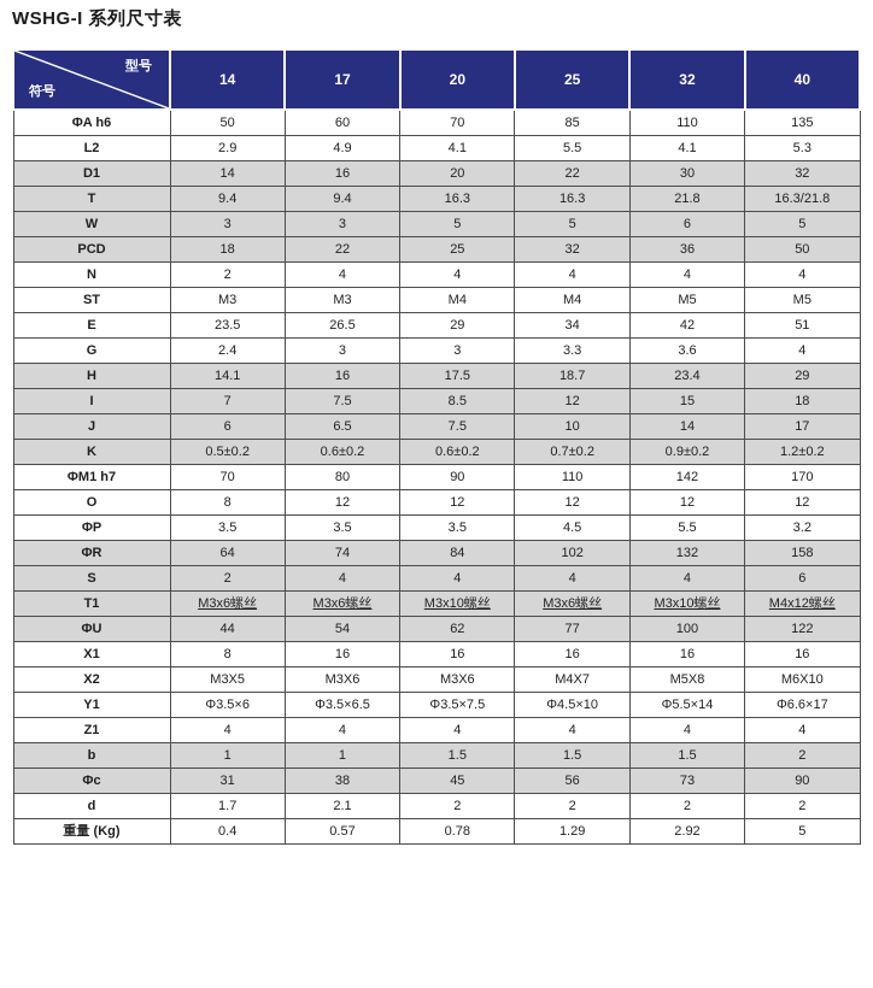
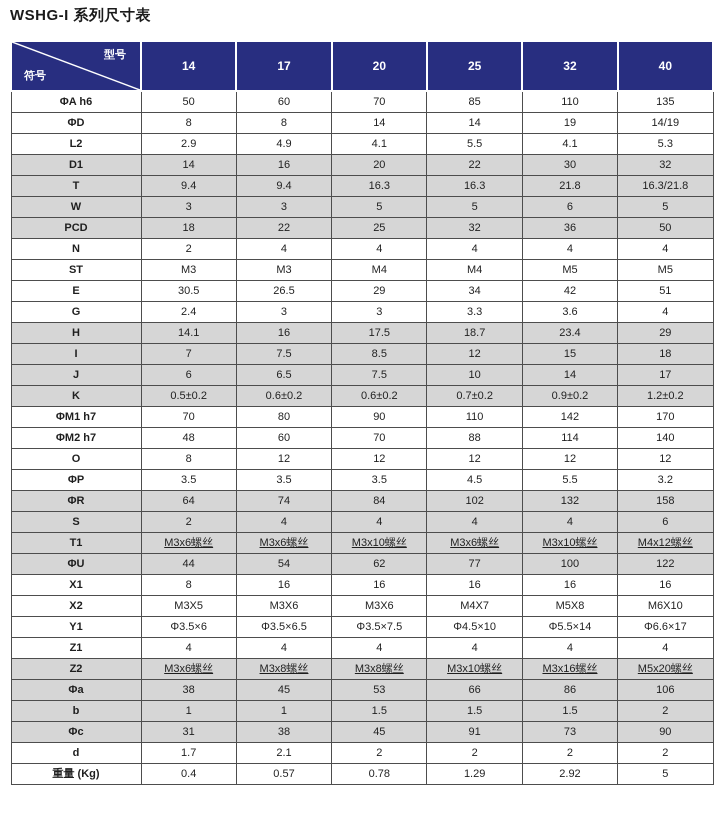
  WSHG-I 系列尺寸表
  型号 符号	14	17	20	25	32	40
  ΦA h6	50	60	70	85	110	135
+ ΦD	8	8	14	14	19	14/19
  L2	2.9	4.9	4.1	5.5	4.1	5.3
  D1	14	16	20	22	30	32
  T	9.4	9.4	16.3	16.3	21.8	16.3/21.8
  W	3	3	5	5	6	5
  PCD	18	22	25	32	36	50
  N	2	4	4	4	4	4
  ST	M3	M3	M4	M4	M5	M5
- E	23.5	26.5	29	34	42	51
+ E	30.5	26.5	29	34	42	51
  G	2.4	3	3	3.3	3.6	4
  H	14.1	16	17.5	18.7	23.4	29
  I	7	7.5	8.5	12	15	18
  J	6	6.5	7.5	10	14	17
  K	0.5±0.2	0.6±0.2	0.6±0.2	0.7±0.2	0.9±0.2	1.2±0.2
  ΦM1 h7	70	80	90	110	142	170
+ ΦM2 h7	48	60	70	88	114	140
  O	8	12	12	12	12	12
  ΦP	3.5	3.5	3.5	4.5	5.5	3.2
  ΦR	64	74	84	102	132	158
  S	2	4	4	4	4	6
  T1	M3x6螺丝	M3x6螺丝	M3x10螺丝	M3x6螺丝	M3x10螺丝	M4x12螺丝
  ΦU	44	54	62	77	100	122
  X1	8	16	16	16	16	16
  X2	M3X5	M3X6	M3X6	M4X7	M5X8	M6X10
  Y1	Φ3.5×6	Φ3.5×6.5	Φ3.5×7.5	Φ4.5×10	Φ5.5×14	Φ6.6×17
  Z1	4	4	4	4	4	4
+ Z2	M3x6螺丝	M3x8螺丝	M3x8螺丝	M3x10螺丝	M3x16螺丝	M5x20螺丝
+ Φa	38	45	53	66	86	106
  b	1	1	1.5	1.5	1.5	2
- Φc	31	38	45	56	73	90
+ Φc	31	38	45	91	73	90
  d	1.7	2.1	2	2	2	2
  重量 (Kg)	0.4	0.57	0.78	1.29	2.92	5
